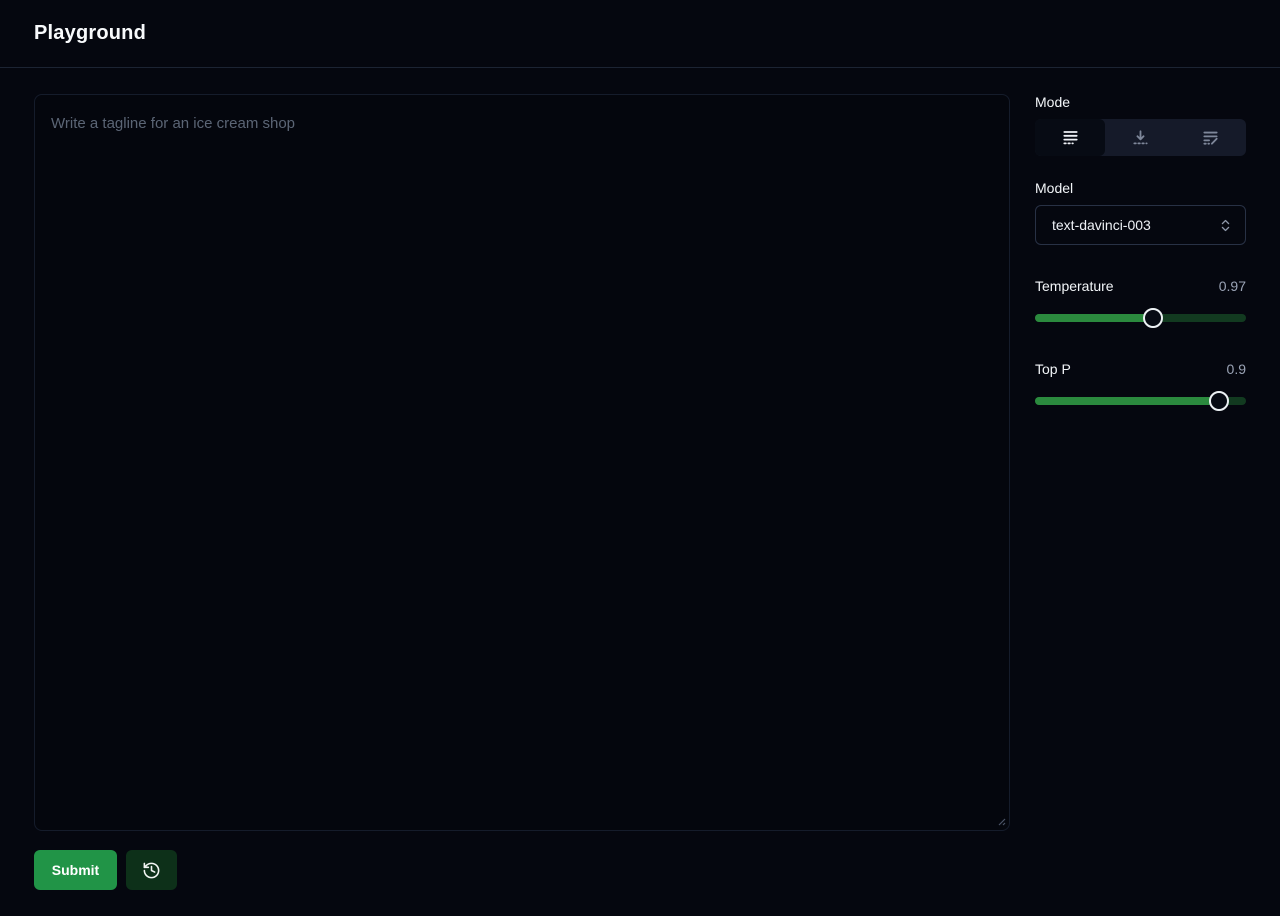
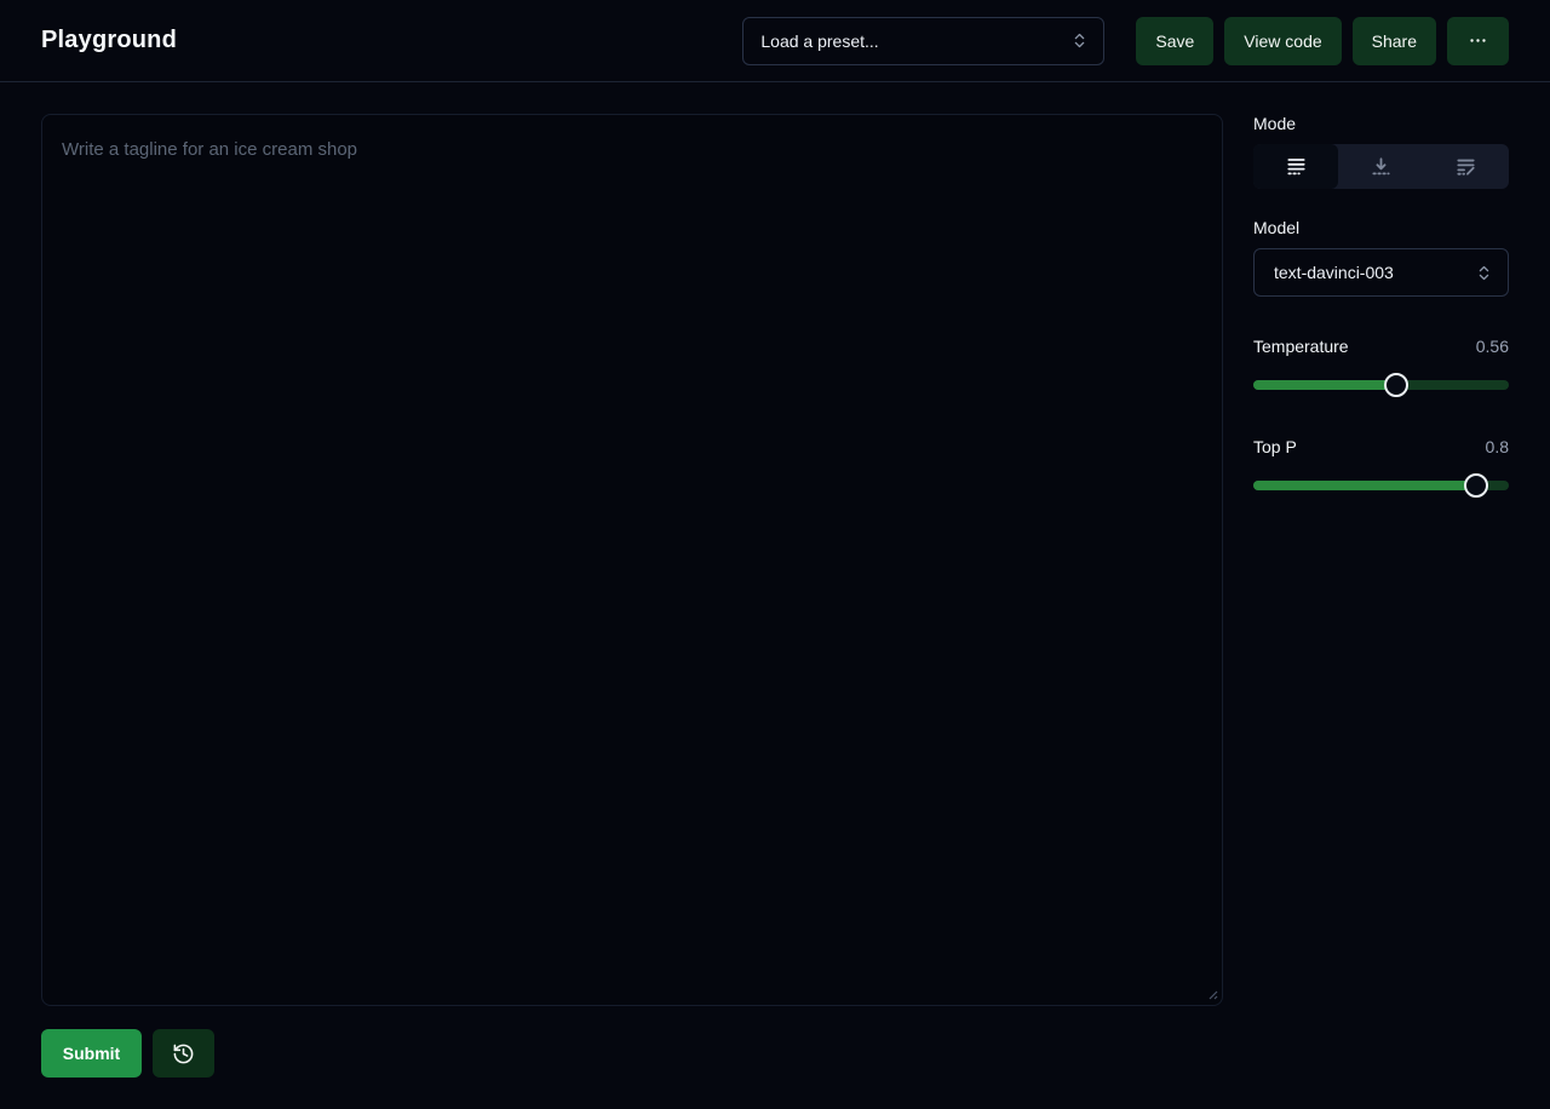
  Playground
+ Load a preset...
+ Save
+ View code
+ Share
  Write a tagline for an ice cream shop
  Submit
  Mode
  Model
  text-davinci-003
  Temperature
- 0.97
+ 0.56
  Top P
- 0.9
+ 0.8
